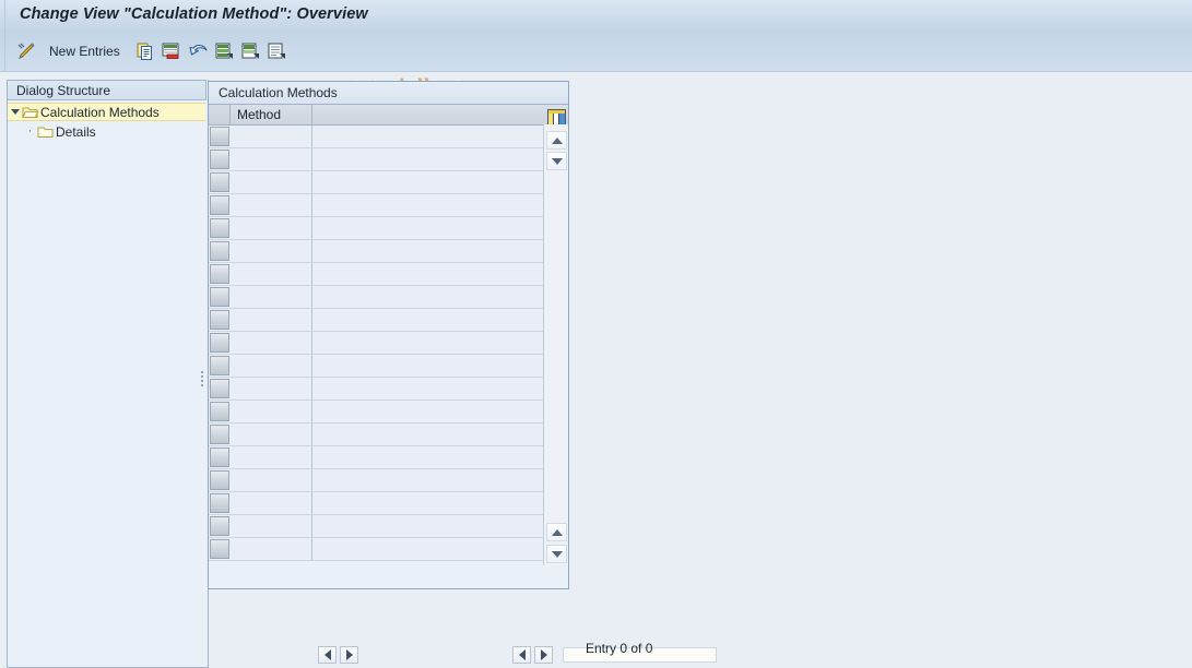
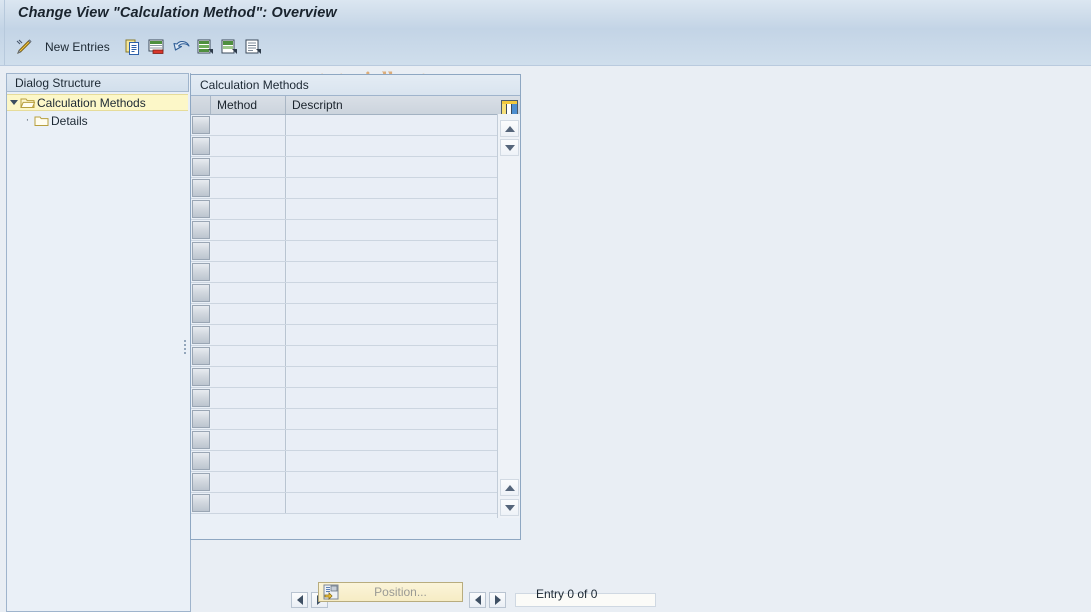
  Change View "Calculation Method": Overview
  New Entries
  Dialog Structure
  Calculation Methods
  ·
  Details
  Calculation Methods
  Method
+ Descriptn
+ Position...
  Entry 0 of 0
